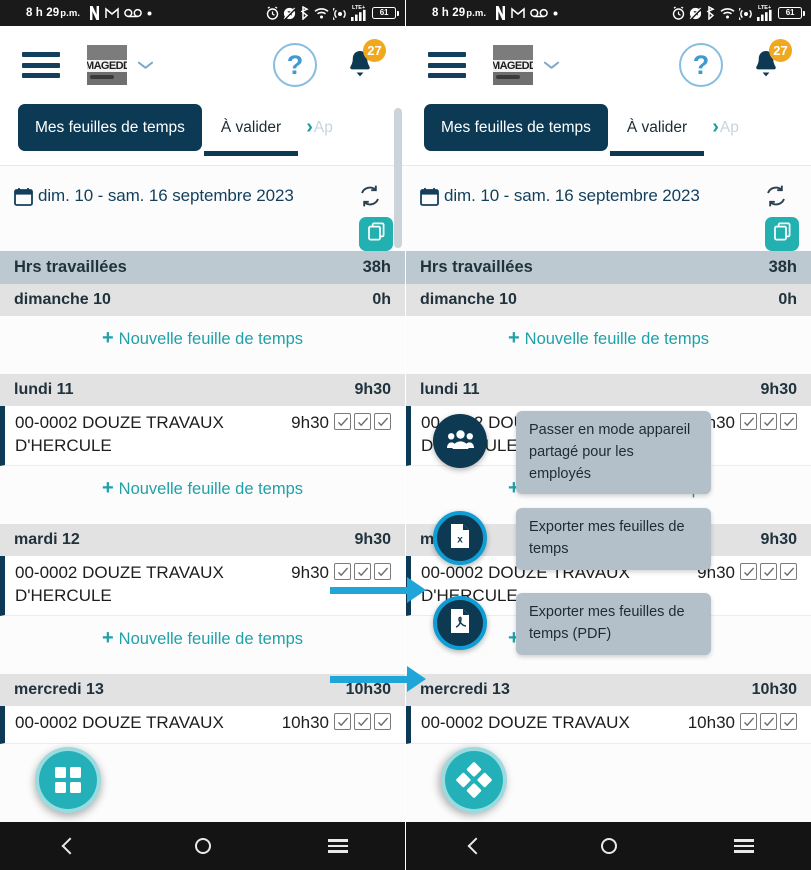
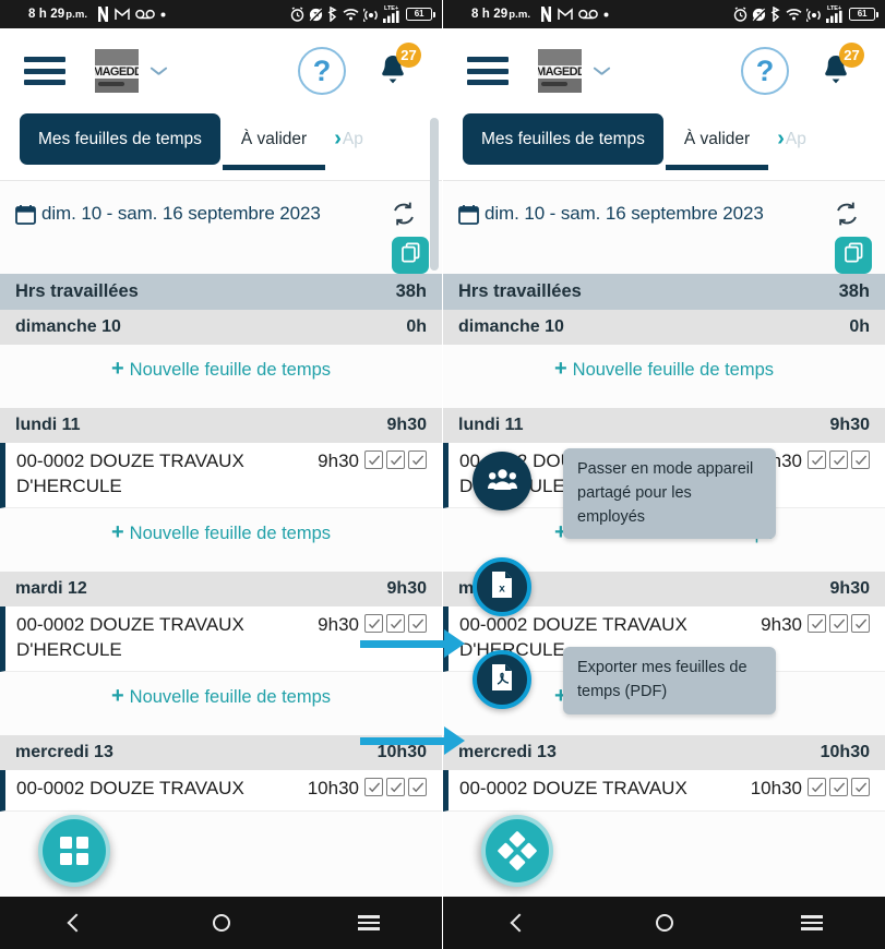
  8 h 29p.m.
  61
  MAGEDD
  ?
  27
  Mes feuilles de temps
  À valider
  ›
  Ap
  dim. 10 - sam. 16 septembre 2023
  Hrs travaillées
  38h
  dimanche 10
  0h
  + Nouvelle feuille de temps
  lundi 11
  9h30
  00-0002 DOUZE TRAVAUX D'HERCULE
  9h30
  + Nouvelle feuille de temps
  mardi 12
  9h30
  00-0002 DOUZE TRAVAUX D'HERCULE
  9h30
  + Nouvelle feuille de temps
  mercredi 13
  10h30
  00-0002 DOUZE TRAVAUX
  10h30
  8 h 29p.m.
  61
  MAGEDD
  ?
  27
  Mes feuilles de temps
  À valider
  ›
  Ap
  dim. 10 - sam. 16 septembre 2023
  Hrs travaillées
  38h
  dimanche 10
  0h
  + Nouvelle feuille de temps
  lundi 11
  9h30
  h30
  9h30
  00-0002 DOUZE TRAVAUX D'HERCULE
  9h30
  mercredi 13
  10h30
  00-0002 DOUZE TRAVAUX
  10h30
  Passer en mode appareil partagé pour les employés
- Exporter mes feuilles de temps
  x
  Exporter mes feuilles de temps (PDF)
